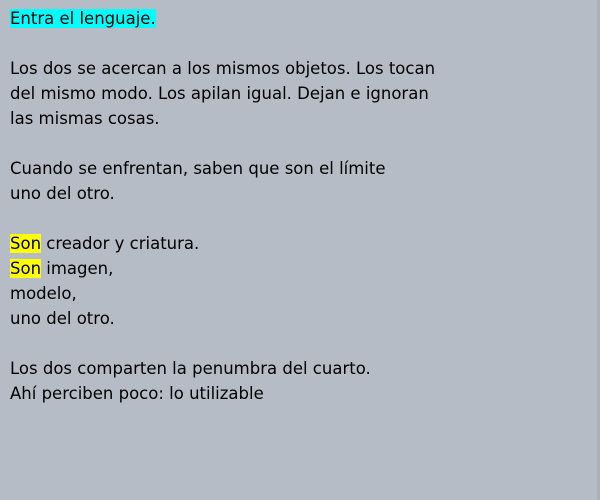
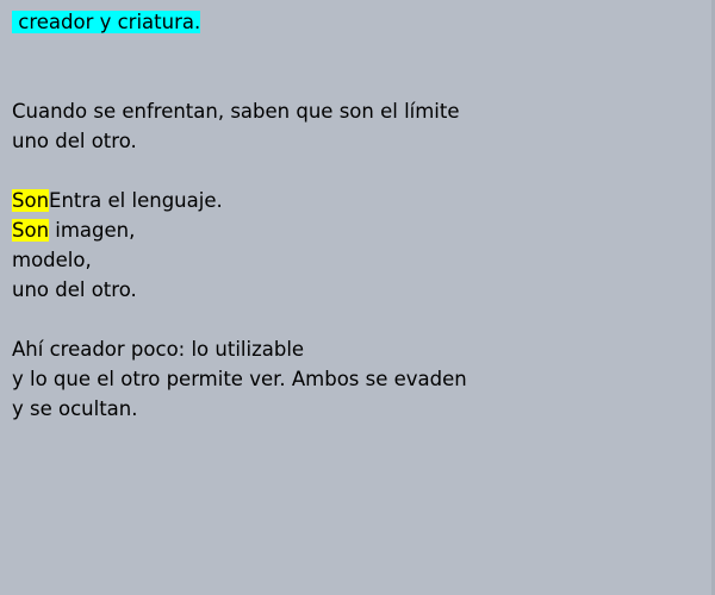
- Entra el lenguaje.
+ creador y criatura.
- Los dos se acercan a los mismos objetos. Los tocan
- del mismo modo. Los apilan igual. Dejan e ignoran
- las mismas cosas.
  Cuando se enfrentan, saben que son el límite
  uno del otro.
- Son creador y criatura.
+ SonEntra el lenguaje.
  Son imagen,
  modelo,
  uno del otro.
- Los dos comparten la penumbra del cuarto.
- Ahí perciben poco: lo utilizable
+ Ahí creador poco: lo utilizable
+ y lo que el otro permite ver. Ambos se evaden
+ y se ocultan.
